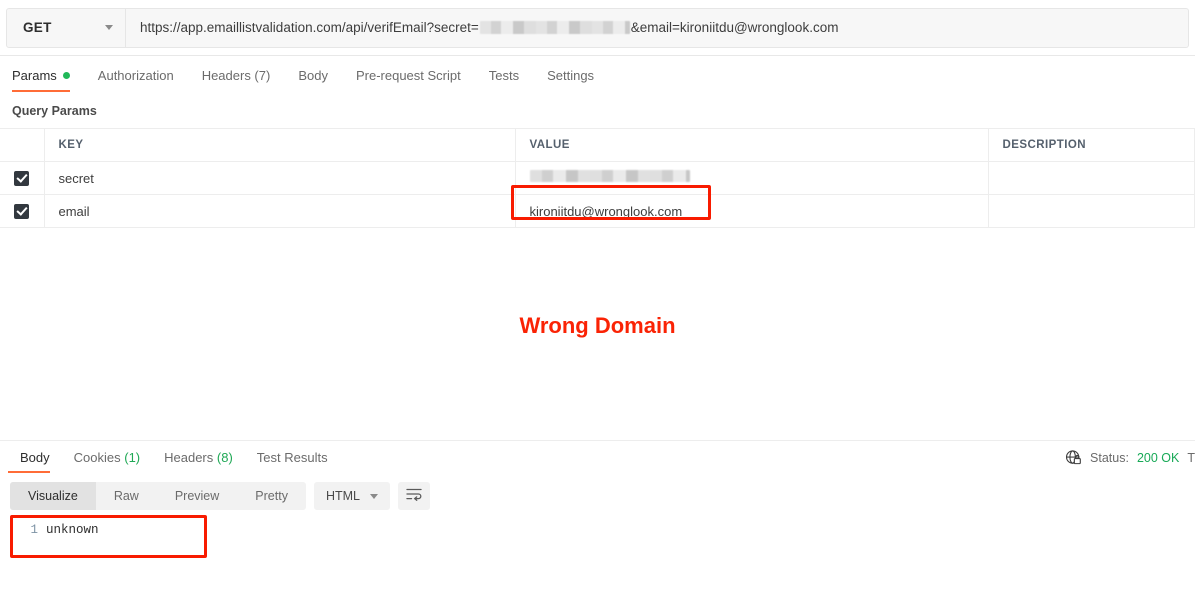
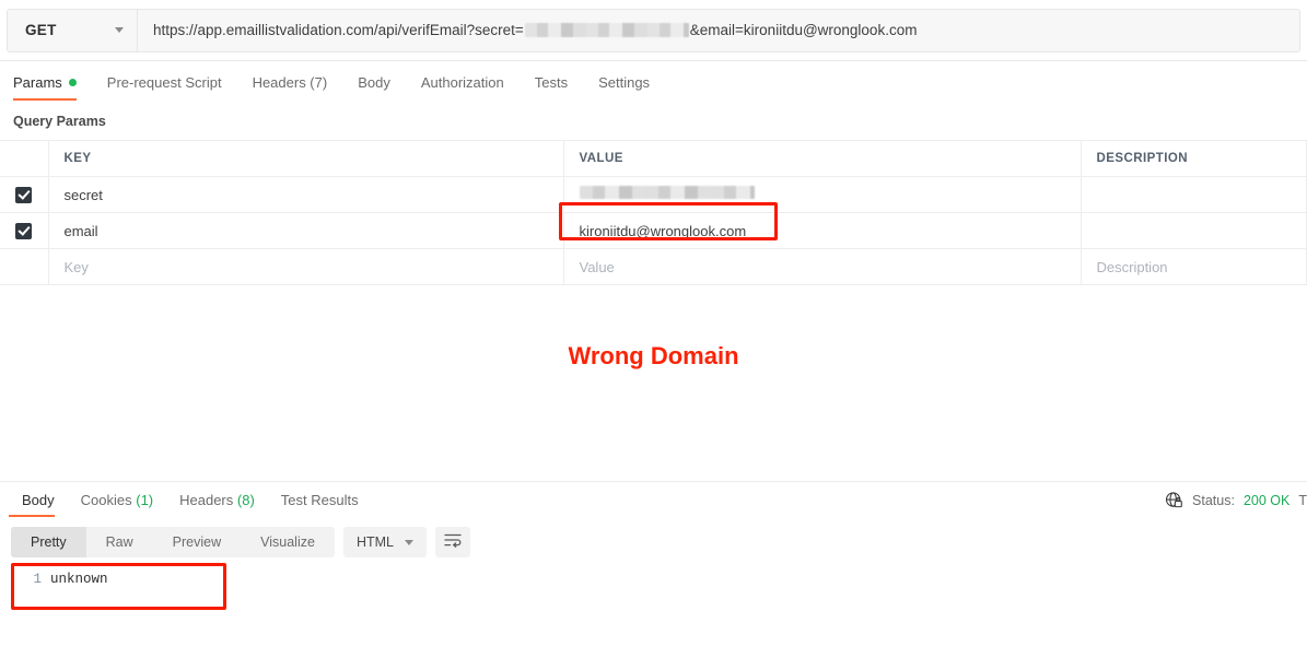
  GET
  https://app.emaillistvalidation.com/api/verifEmail?secret=
  &email=kironiitdu@wronglook.com
  Params
- Authorization
+ Pre-request Script
  Headers (7)
  Body
- Pre-request Script
+ Authorization
  Tests
  Settings
  Query Params
  	KEY	VALUE	DESCRIPTION
  	secret
  	email	kironiitdu@wronglook.com
+ 	Key	Value	Description
  Wrong Domain
  Body
  Cookies (1)
  Headers (8)
  Test Results
  Status:
  200 OK
  T
- Visualize
+ Pretty
  Raw
  Preview
- Pretty
+ Visualize
  HTML
  1
  unknown
